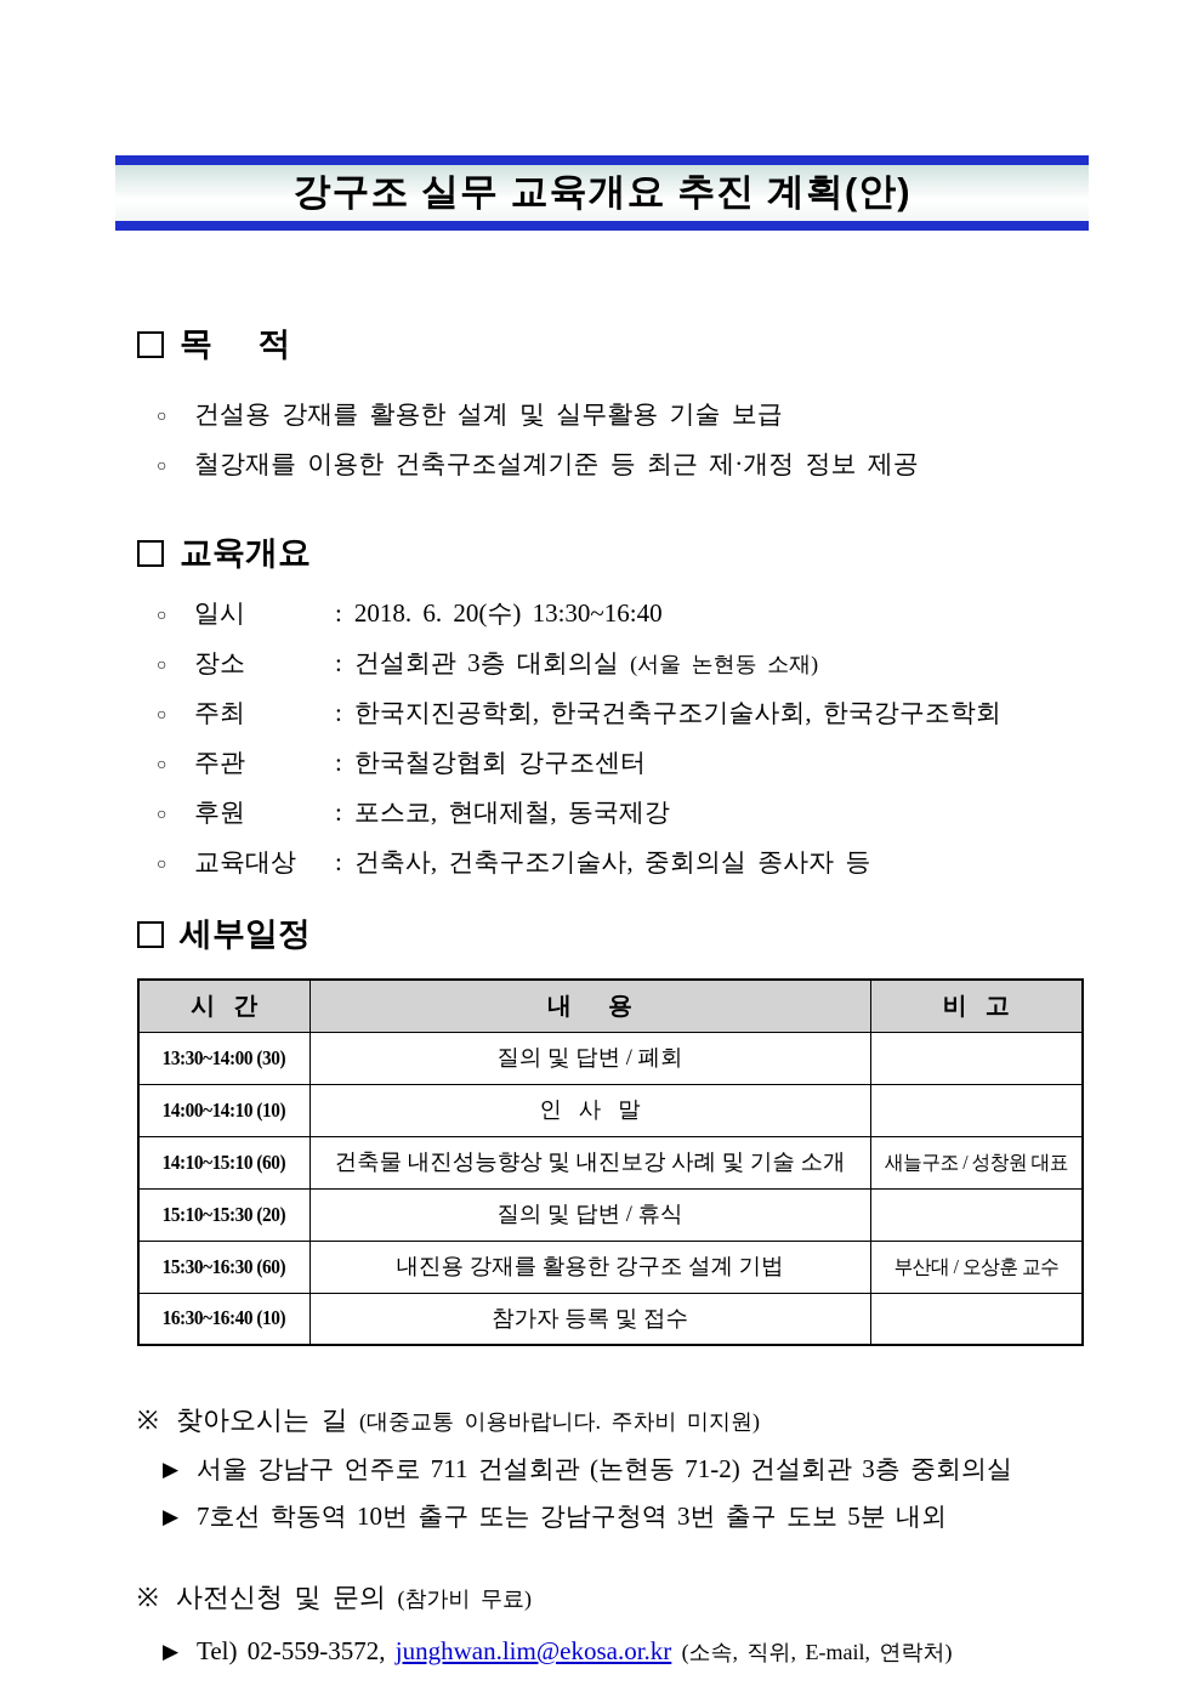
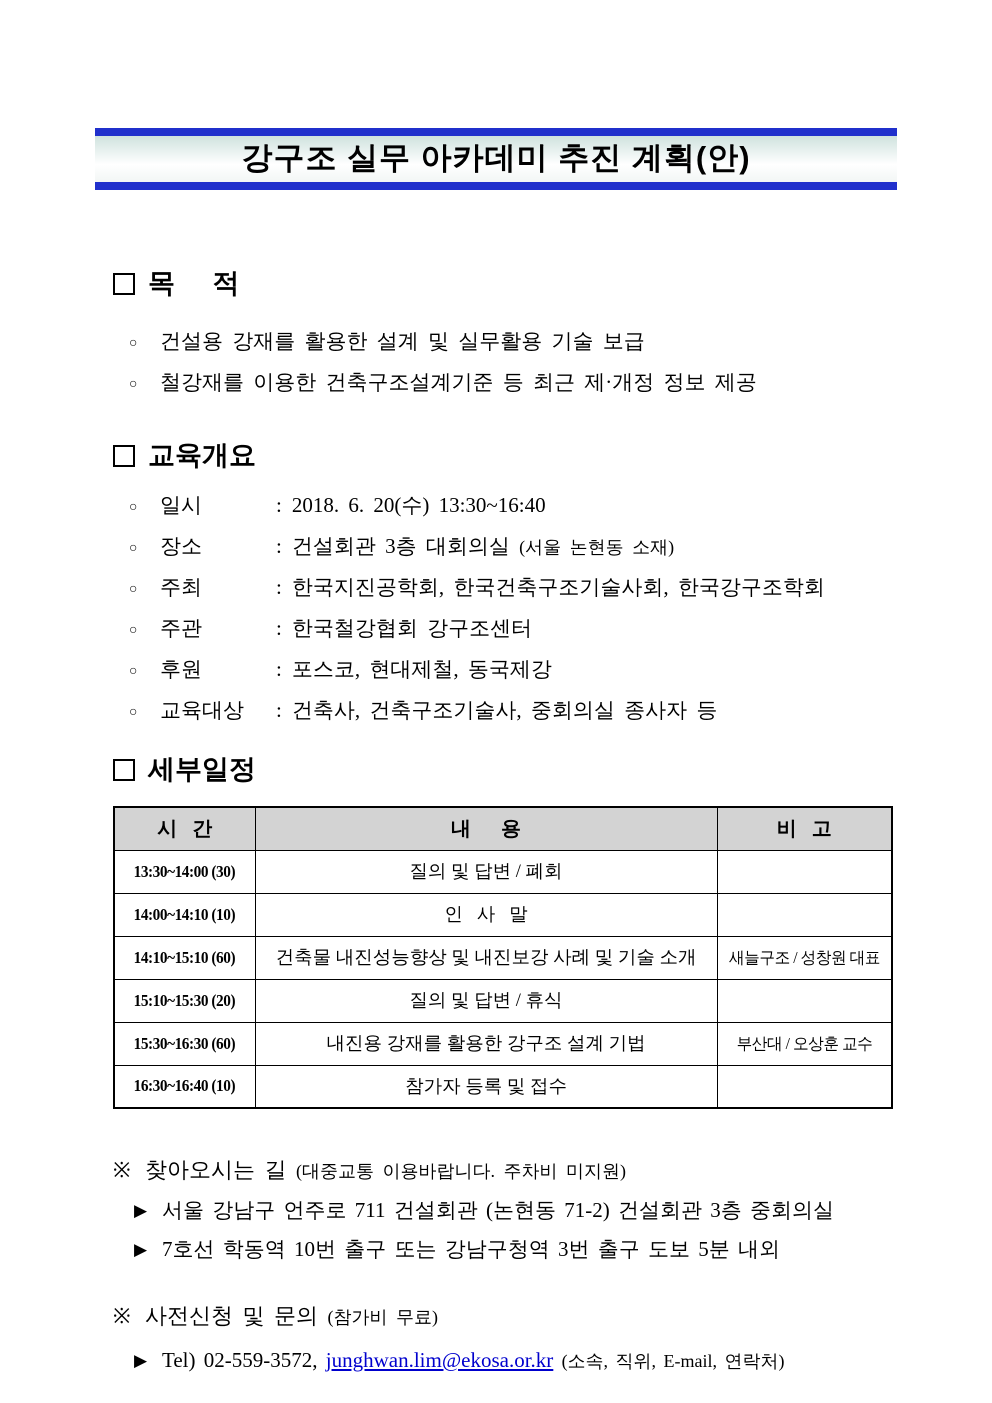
- 강구조 실무 교육개요 추진 계획(안)
+ 강구조 실무 아카데미 추진 계획(안)
  목 적
  ○ 건설용 강재를 활용한 설계 및 실무활용 기술 보급
  ○ 철강재를 이용한 건축구조설계기준 등 최근 제·개정 정보 제공
  교육개요
  ○ 일시 : 2018. 6. 20(수) 13:30~16:40
  ○ 장소 : 건설회관 3층 대회의실 (서울 논현동 소재)
  ○ 주최 : 한국지진공학회, 한국건축구조기술사회, 한국강구조학회
  ○ 주관 : 한국철강협회 강구조센터
  ○ 후원 : 포스코, 현대제철, 동국제강
  ○ 교육대상 : 건축사, 건축구조기술사, 중회의실 종사자 등
  세부일정
  시 간	내 용	비 고
  13:30~14:00 (30)	질의 및 답변 / 폐회
  14:00~14:10 (10)	인 사 말
  14:10~15:10 (60)	건축물 내진성능향상 및 내진보강 사례 및 기술 소개	새늘구조 / 성창원 대표
  15:10~15:30 (20)	질의 및 답변 / 휴식
  15:30~16:30 (60)	내진용 강재를 활용한 강구조 설계 기법	부산대 / 오상훈 교수
  16:30~16:40 (10)	참가자 등록 및 접수
  ※ 찾아오시는 길 (대중교통 이용바랍니다. 주차비 미지원)
  ▶ 서울 강남구 언주로 711 건설회관 (논현동 71-2) 건설회관 3층 중회의실
  ▶ 7호선 학동역 10번 출구 또는 강남구청역 3번 출구 도보 5분 내외
  ※ 사전신청 및 문의 (참가비 무료)
  ▶ Tel) 02-559-3572, junghwan.lim@ekosa.or.kr (소속, 직위, E-mail, 연락처)
